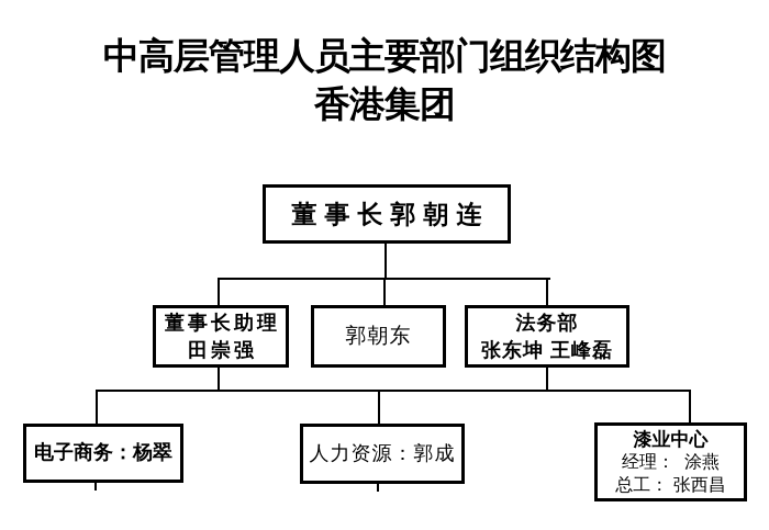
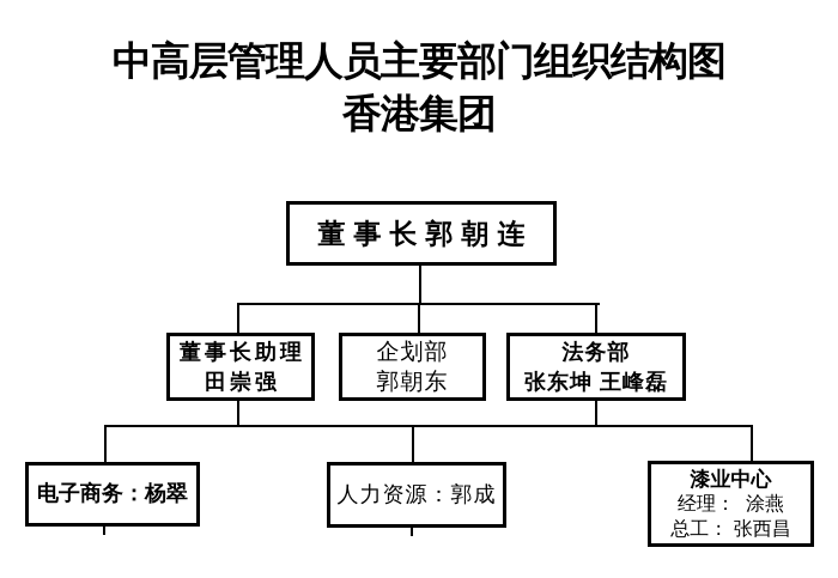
  中高层管理人员主要部门组织结构图
  香港集团
  董事长郭朝连
  董事长助理
  田崇强
+ 企划部
  郭朝东
  法务部
  张东坤 王峰磊
  电子商务：杨翠
  人力资源：郭成
  漆业中心
  经理： 涂燕
  总工： 张西昌
